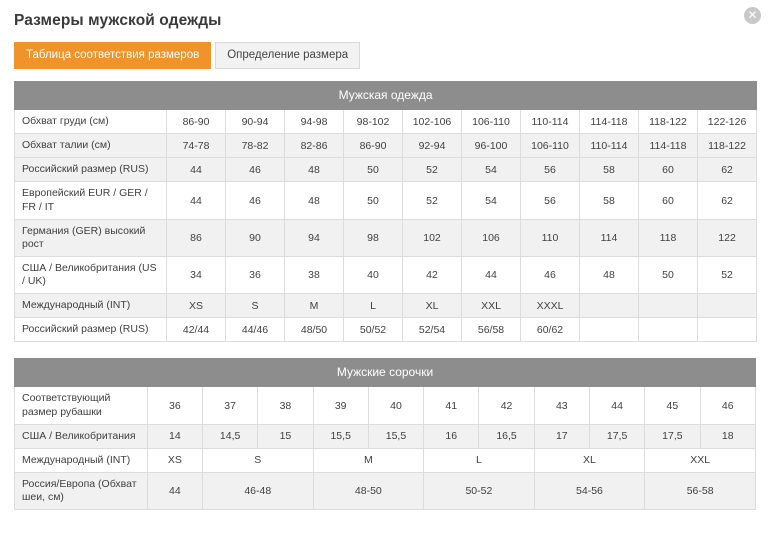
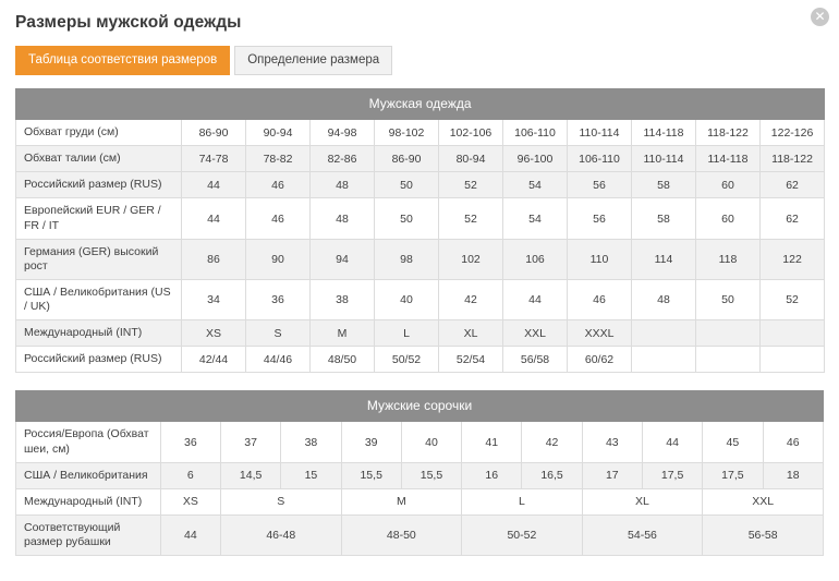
  ✕
  Размеры мужской одежды
  Таблица соответствия размеров
  Определение размера
  Мужская одежда
  Обхват груди (см)	86-90	90-94	94-98	98-102	102-106	106-110	110-114	114-118	118-122	122-126
- Обхват талии (см)	74-78	78-82	82-86	86-90	92-94	96-100	106-110	110-114	114-118	118-122
+ Обхват талии (см)	74-78	78-82	82-86	86-90	80-94	96-100	106-110	110-114	114-118	118-122
  Российский размер (RUS)	44	46	48	50	52	54	56	58	60	62
  Европейский EUR / GER / FR / IT	44	46	48	50	52	54	56	58	60	62
  Германия (GER) высокий рост	86	90	94	98	102	106	110	114	118	122
  США / Великобритания (US / UK)	34	36	38	40	42	44	46	48	50	52
  Международный (INT)	XS	S	M	L	XL	XXL	XXXL
  Российский размер (RUS)	42/44	44/46	48/50	50/52	52/54	56/58	60/62
  Мужские сорочки
- Соответствующий размер рубашки	36	37	38	39	40	41	42	43	44	45	46
+ Россия/Европа (Обхват шеи, см)	36	37	38	39	40	41	42	43	44	45	46
- США / Великобритания	14	14,5	15	15,5	15,5	16	16,5	17	17,5	17,5	18
+ США / Великобритания	6	14,5	15	15,5	15,5	16	16,5	17	17,5	17,5	18
  Международный (INT)	XS	S	M	L	XL	XXL
- Россия/Европа (Обхват шеи, см)	44	46-48	48-50	50-52	54-56	56-58
+ Соответствующий размер рубашки	44	46-48	48-50	50-52	54-56	56-58
